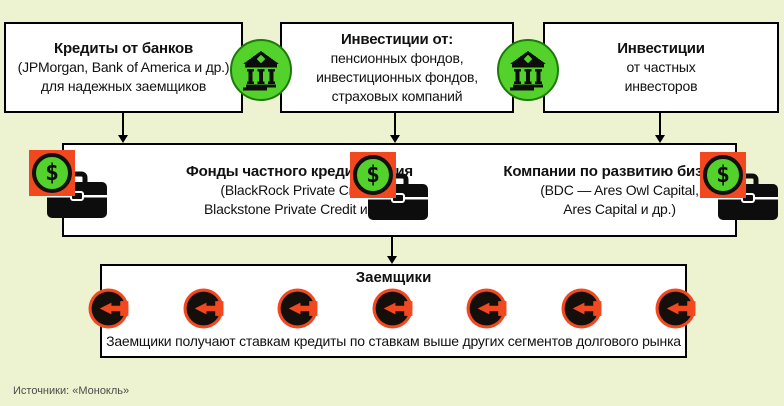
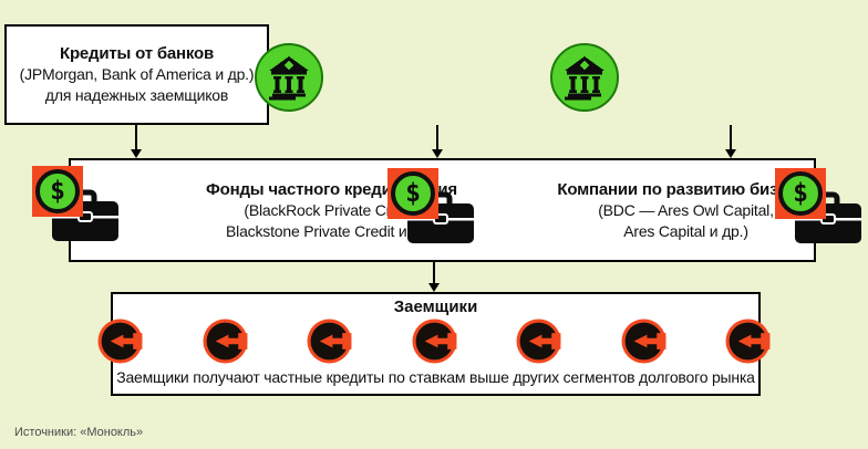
  Кредиты от банков
  (JPMorgan, Bank of America и др.)
  для надежных заемщиков
- Инвестиции от:
- пенсионных фондов,
- инвестиционных фондов,
- страховых компаний
- Инвестиции
- от частных
- инвесторов
  Фонды частного кредия
  (BlackRock Private C
  Blackstone Private Credit и
  Компании по развитию биз
  (BDC — Ares Owl Capital,
  Ares Capital и др.)
  $
  $
  $
  Заемщики
- Заемщики получают ставкам кредиты по ставкам выше других сегментов долгового рынка
+ Заемщики получают частные кредиты по ставкам выше других сегментов долгового рынка
  Источники: «Монокль»
